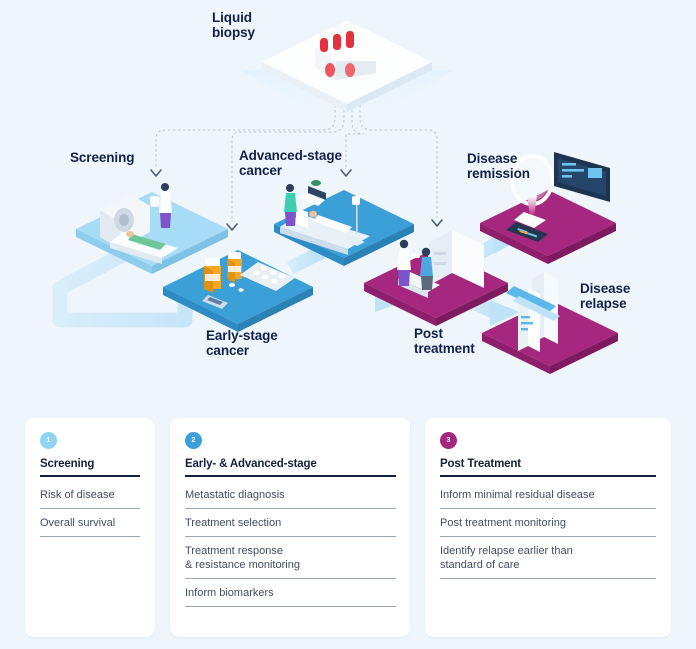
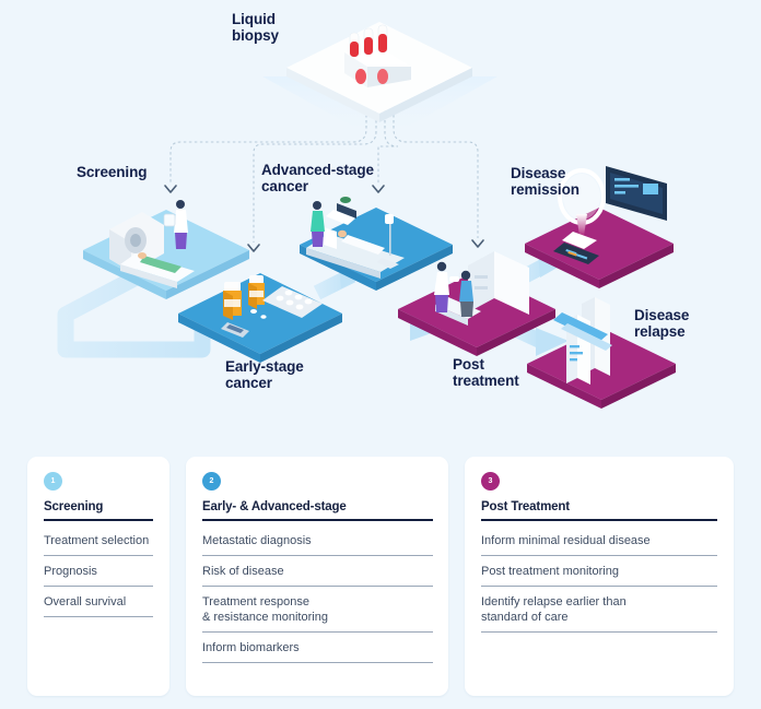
  Liquid
  biopsy
  Screening
  Early-stage
  cancer
  Advanced-stage
  cancer
  Post
  treatment
  Disease
  remission
  Disease
  relapse
  Screening
- Risk of disease
+ Treatment selection
+ Prognosis
  Overall survival
  Early- & Advanced-stage
  Metastatic diagnosis
- Treatment selection
+ Risk of disease
  Treatment response
  & resistance monitoring
  Inform biomarkers
  Post Treatment
  Inform minimal residual disease
  Post treatment monitoring
  Identify relapse earlier than
  standard of care
